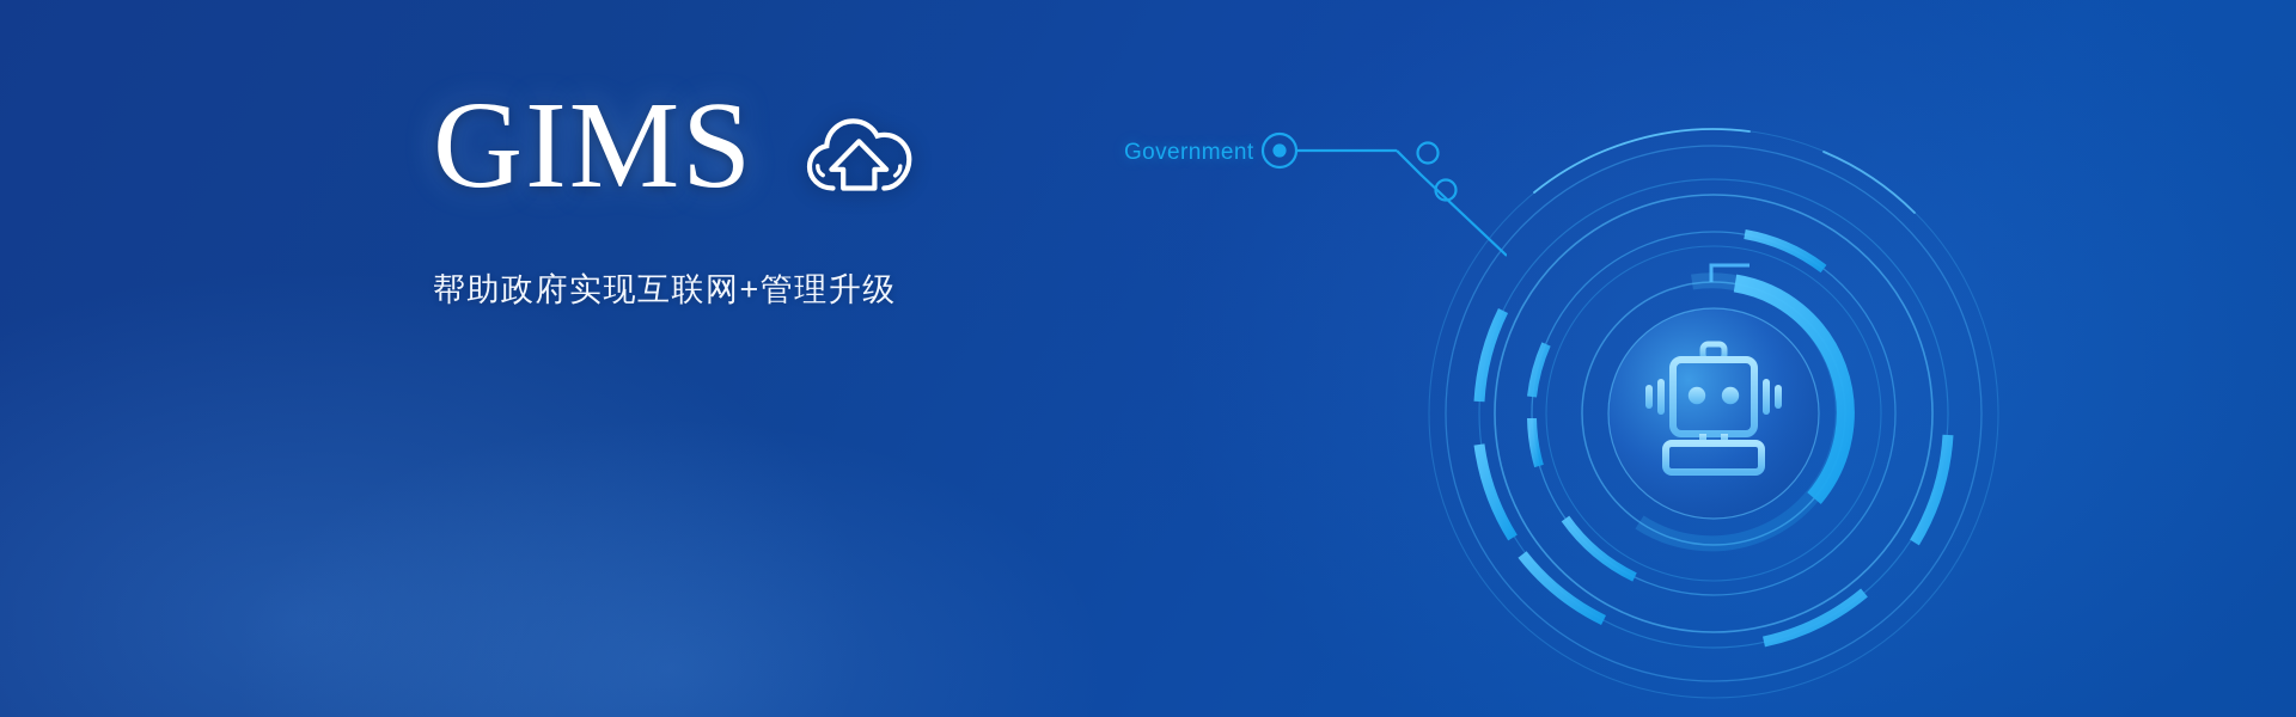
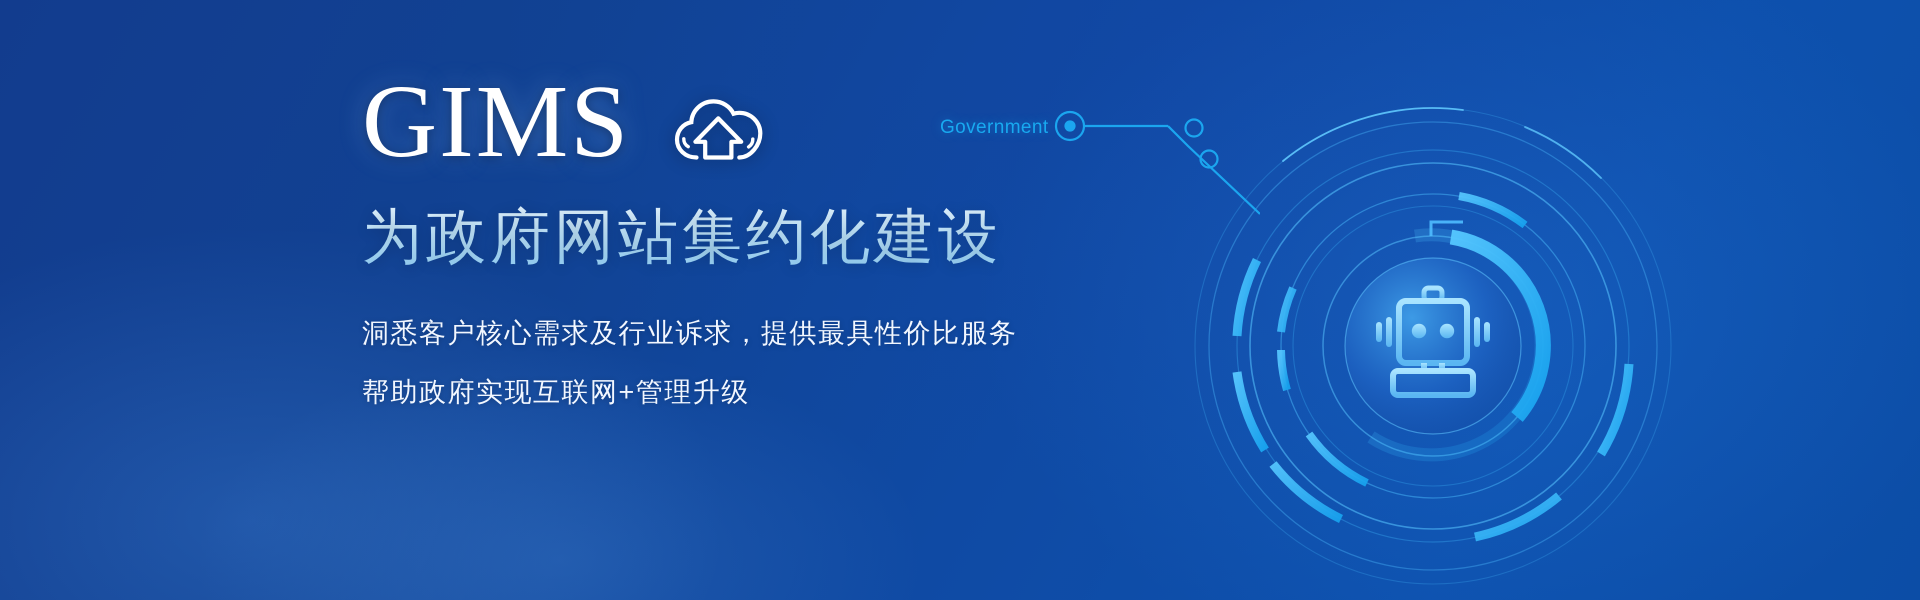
  GIMS
+ 为政府网站集约化建设
+ 洞悉客户核心需求及行业诉求，提供最具性价比服务
  帮助政府实现互联网+管理升级
  Government
